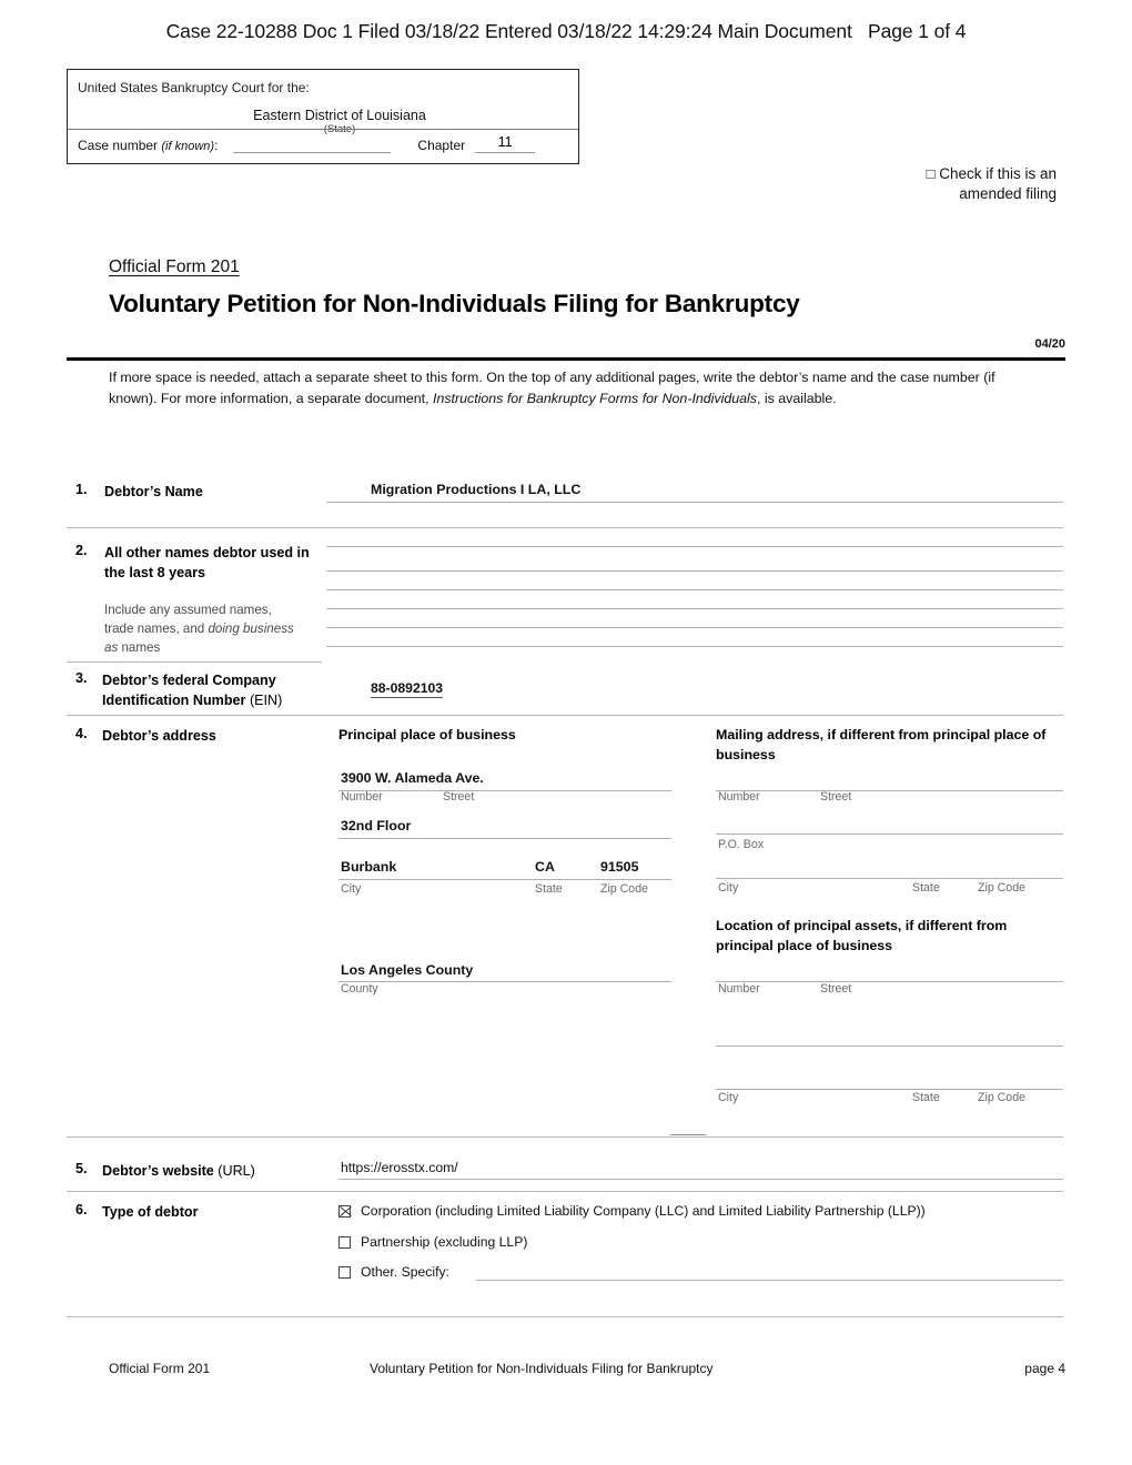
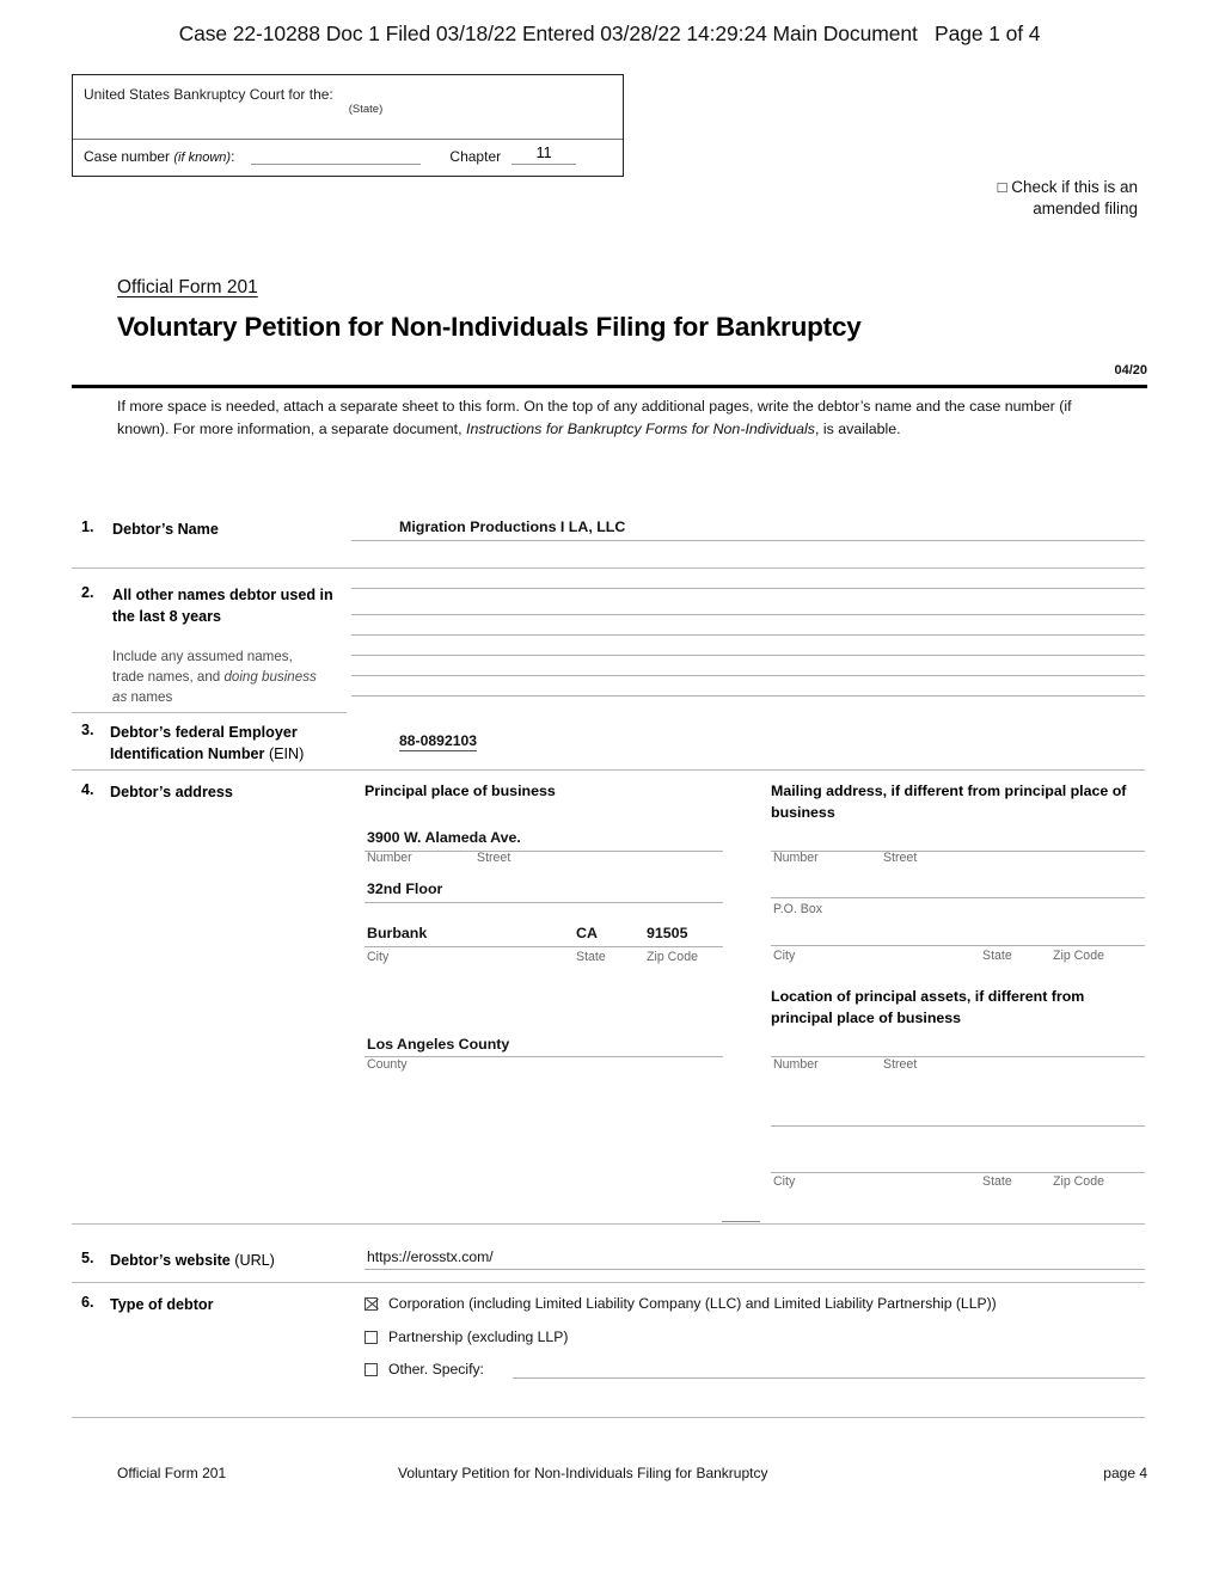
- Case 22-10288 Doc 1 Filed 03/18/22 Entered 03/18/22 14:29:24 Main Document Page 1 of 4
+ Case 22-10288 Doc 1 Filed 03/18/22 Entered 03/28/22 14:29:24 Main Document Page 1 of 4
  United States Bankruptcy Court for the:
- Eastern District of Louisiana
  (State)
  Case number (if known):
  Chapter
  11
  □ Check if this is an
  amended filing
  Official Form 201
  Voluntary Petition for Non-Individuals Filing for Bankruptcy
  04/20
  If more space is needed, attach a separate sheet to this form. On the top of any additional pages, write the debtor’s name and the case number (if known). For more information, a separate document, Instructions for Bankruptcy Forms for Non-Individuals, is available.
  1.
  Debtor’s Name
  Migration Productions I LA, LLC
  2.
  All other names debtor used in the last 8 years
  Include any assumed names, trade names, and doing business as names
  3.
- Debtor’s federal Company Identification Number (EIN)
+ Debtor’s federal Employer Identification Number (EIN)
  88-0892103
  4.
  Debtor’s address
  Principal place of business
  3900 W. Alameda Ave.
  Number
  Street
  32nd Floor
  Burbank
  CA
  91505
  City
  State
  Zip Code
  Los Angeles County
  County
  Mailing address, if different from principal place of business
  Number
  Street
  P.O. Box
  City
  State
  Zip Code
  Location of principal assets, if different from principal place of business
  Number
  Street
  City
  State
  Zip Code
  5.
  Debtor’s website (URL)
  https://erosstx.com/
  6.
  Type of debtor
  Corporation (including Limited Liability Company (LLC) and Limited Liability Partnership (LLP))
  Partnership (excluding LLP)
  Other. Specify:
  Official Form 201
  Voluntary Petition for Non-Individuals Filing for Bankruptcy
  page 4
